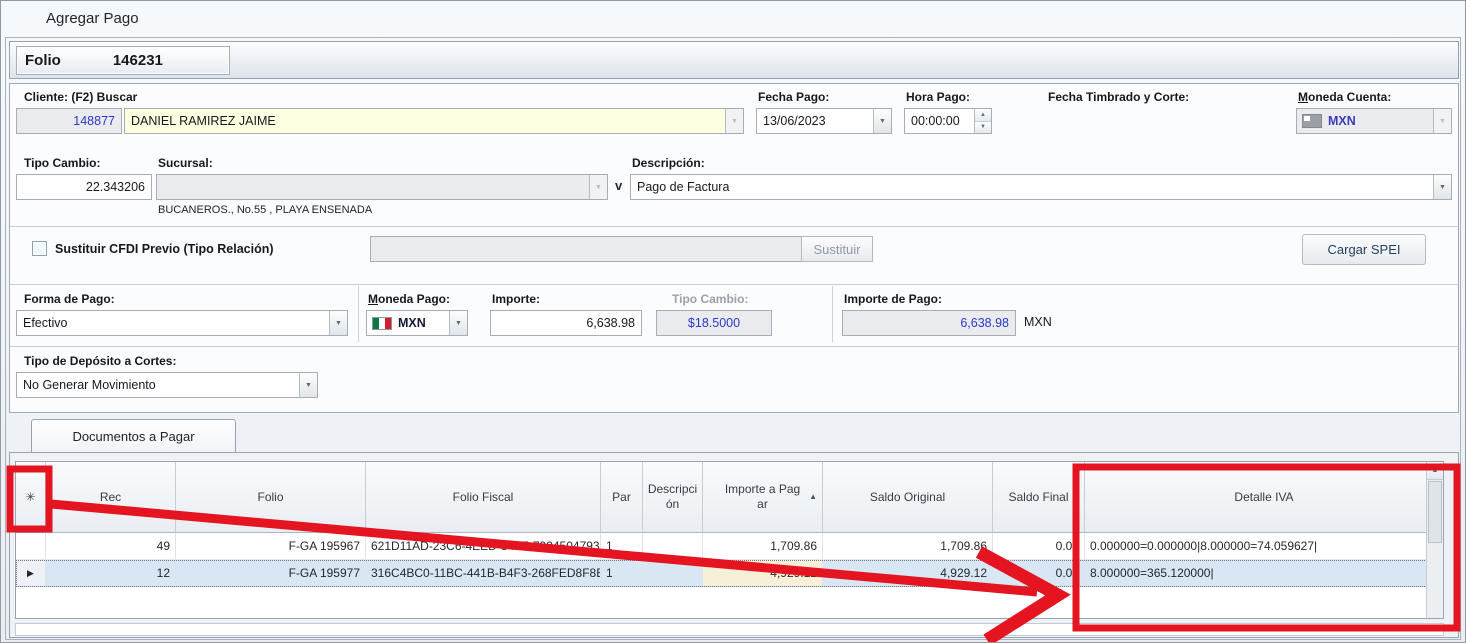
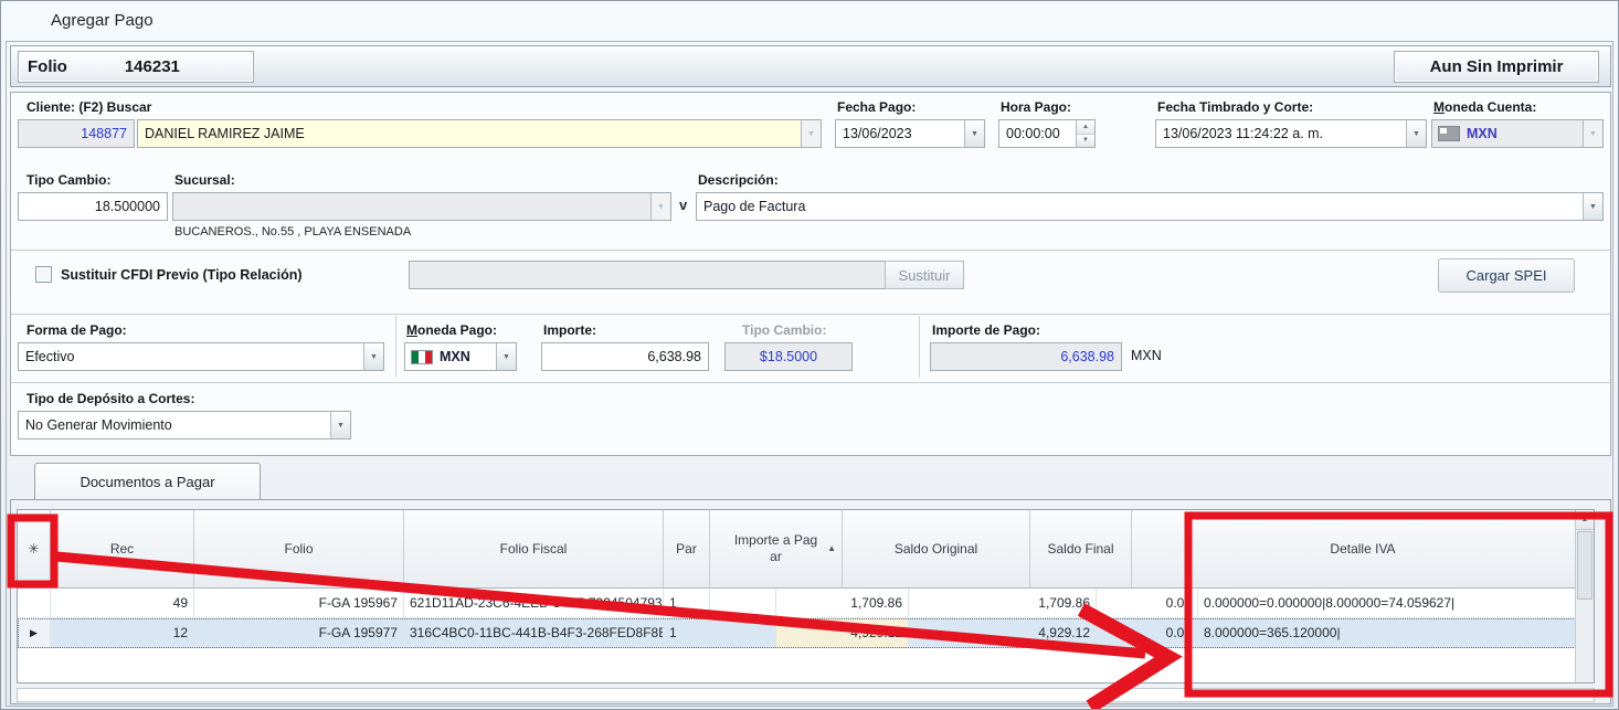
  Agregar Pago
  Folio
  146231
+ Aun Sin Imprimir
  Cliente: (F2) Buscar
  148877
  DANIEL RAMIREZ JAIME
  Fecha Pago:
  13/06/2023
  Hora Pago:
  00:00:00
  Fecha Timbrado y Corte:
+ 13/06/2023 11:24:22 a. m.
  Moneda Cuenta:
  MXN
  Tipo Cambio:
- 22.343206
+ 18.500000
  Sucursal:
  BUCANEROS., No.55 , PLAYA ENSENADA
  v
  Descripción:
  Pago de Factura
  Sustituir CFDI Previo (Tipo Relación)
  Sustituir
  Cargar SPEI
  Forma de Pago:
  Efectivo
  Moneda Pago:
  MXN
  Importe:
  6,638.98
  Tipo Cambio:
  $18.5000
  Importe de Pago:
  6,638.98
  MXN
  Tipo de Depósito a Cortes:
  No Generar Movimiento
  Documentos a Pagar
  ✳
  Rec
  Folio
  Folio Fiscal
  Par
- Descripción
  Importe a Pagar
  ▲
  Saldo Original
  Saldo Final
  Detalle IVA
  49
  F-GA 195967
  1
  1,709.86
  1,709.86
  0.0
  0.000000=0.000000|8.000000=74.059627|
  ▶
  12
  F-GA 195977
  316C4BC0-11BC-441B-B4F3-268FED8F8B
  1
  4,929.12
  0.0
  8.000000=365.120000|
